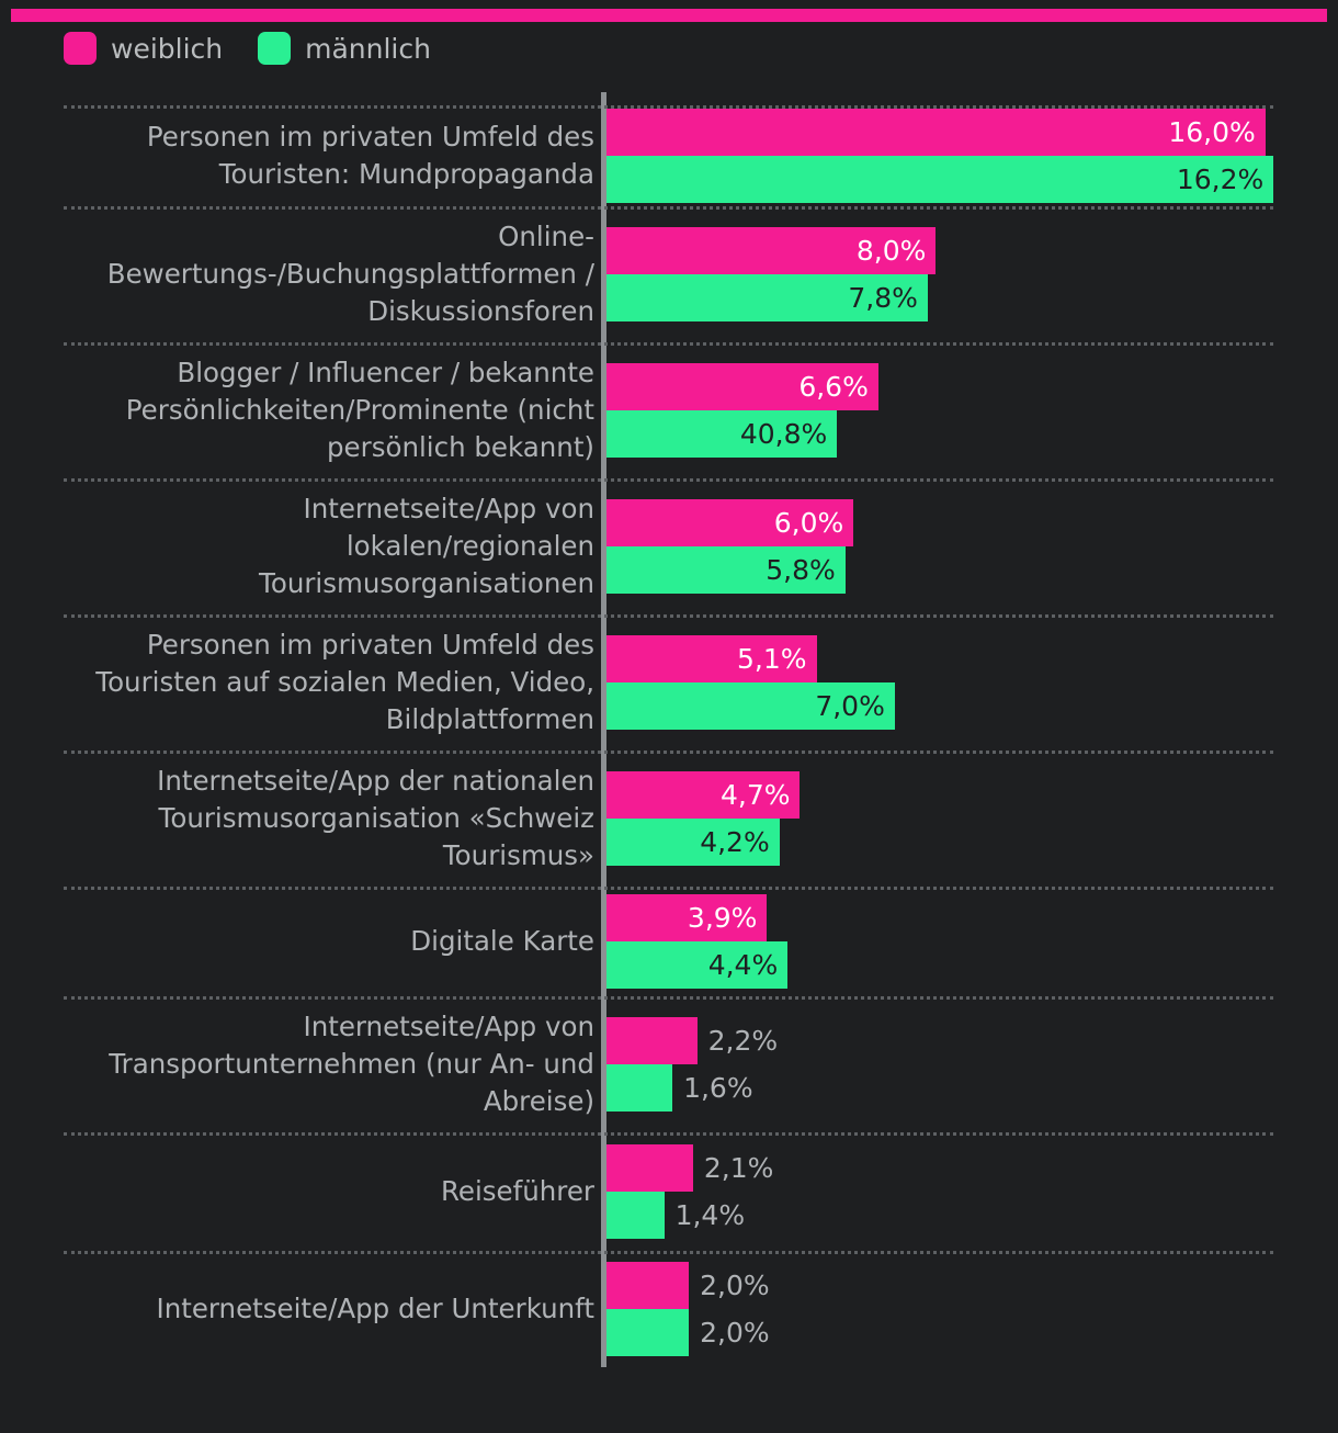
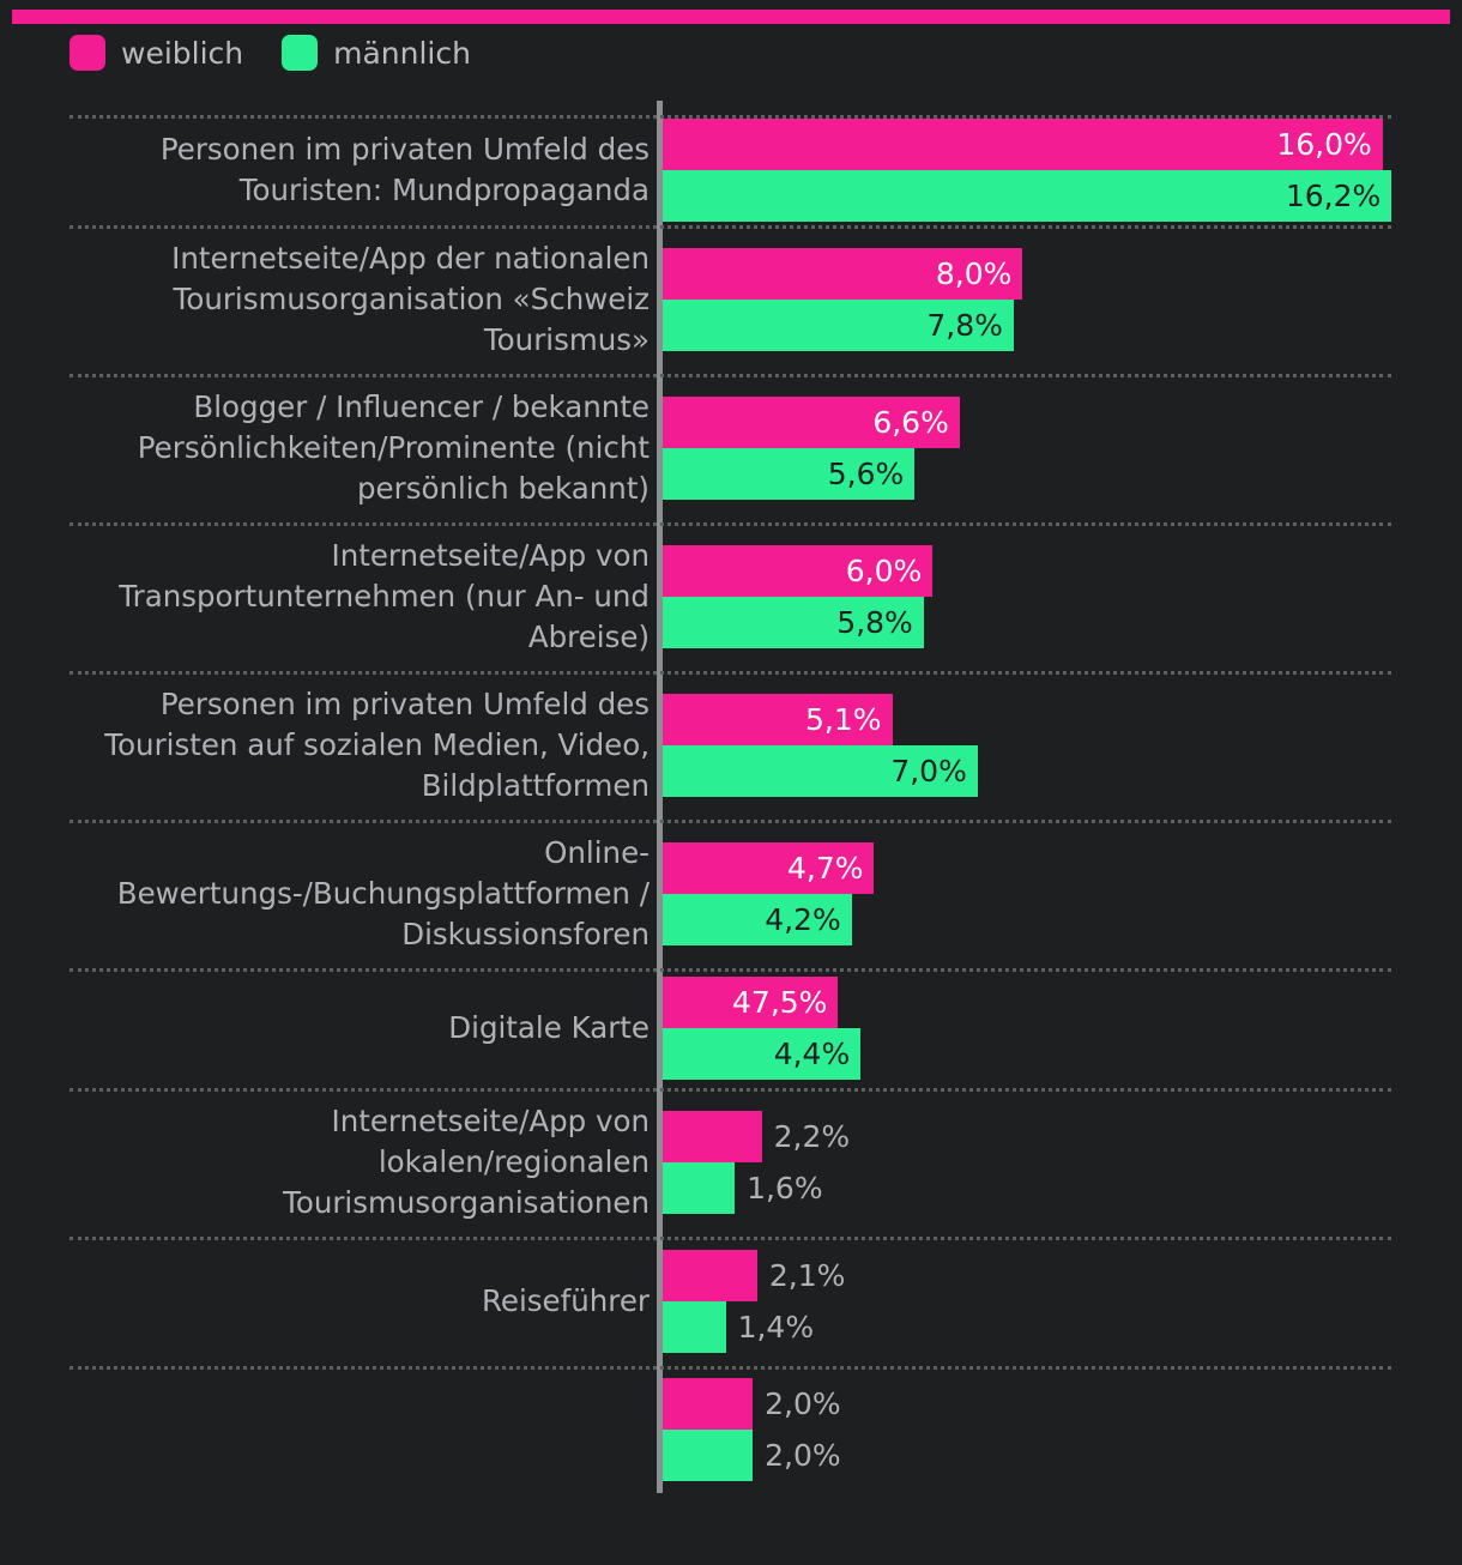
  weiblich
  männlich
  Personen im privaten Umfeld des Touristen: Mundpropaganda
  16,0%
  16,2%
- Online-Bewertungs-/Buchungsplattformen / Diskussionsforen
+ Internetseite/App der nationalen Tourismusorganisation «Schweiz Tourismus»
  8,0%
  7,8%
  Blogger / Influencer / bekannte Persönlichkeiten/Prominente (nicht persönlich bekannt)
  6,6%
- 40,8%
+ 5,6%
- Internetseite/App von lokalen/regionalen Tourismusorganisationen
+ Internetseite/App von Transportunternehmen (nur An- und Abreise)
  6,0%
  5,8%
  Personen im privaten Umfeld des Touristen auf sozialen Medien, Video, Bildplattformen
  5,1%
  7,0%
- Internetseite/App der nationalen Tourismusorganisation «Schweiz Tourismus»
+ Online-Bewertungs-/Buchungsplattformen / Diskussionsforen
  4,7%
  4,2%
  Digitale Karte
- 3,9%
+ 47,5%
  4,4%
- Internetseite/App von Transportunternehmen (nur An- und Abreise)
+ Internetseite/App von lokalen/regionalen Tourismusorganisationen
  2,2%
  1,6%
  Reiseführer
  2,1%
  1,4%
- Internetseite/App der Unterkunft
  2,0%
  2,0%
